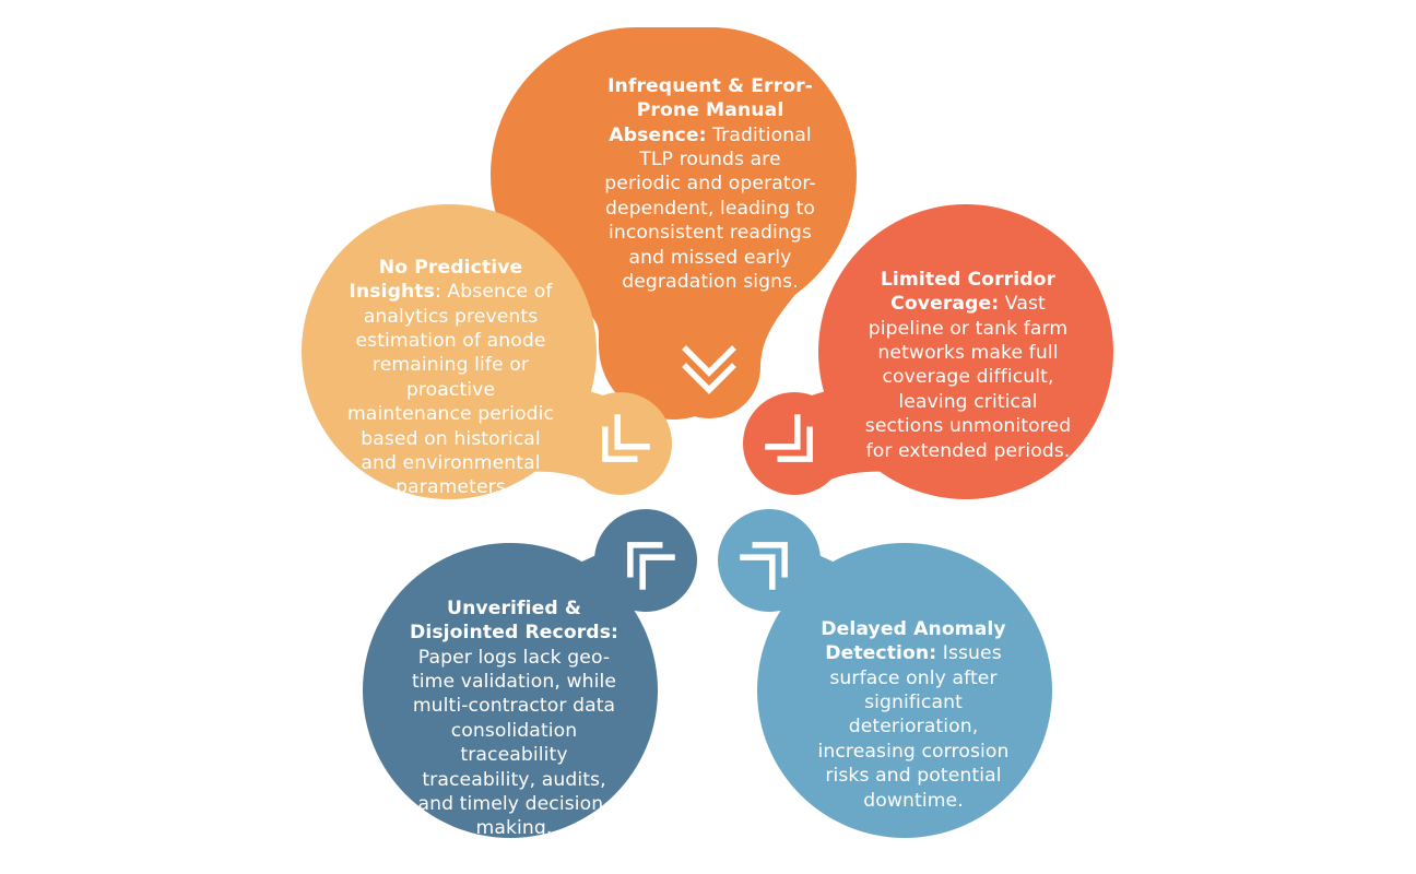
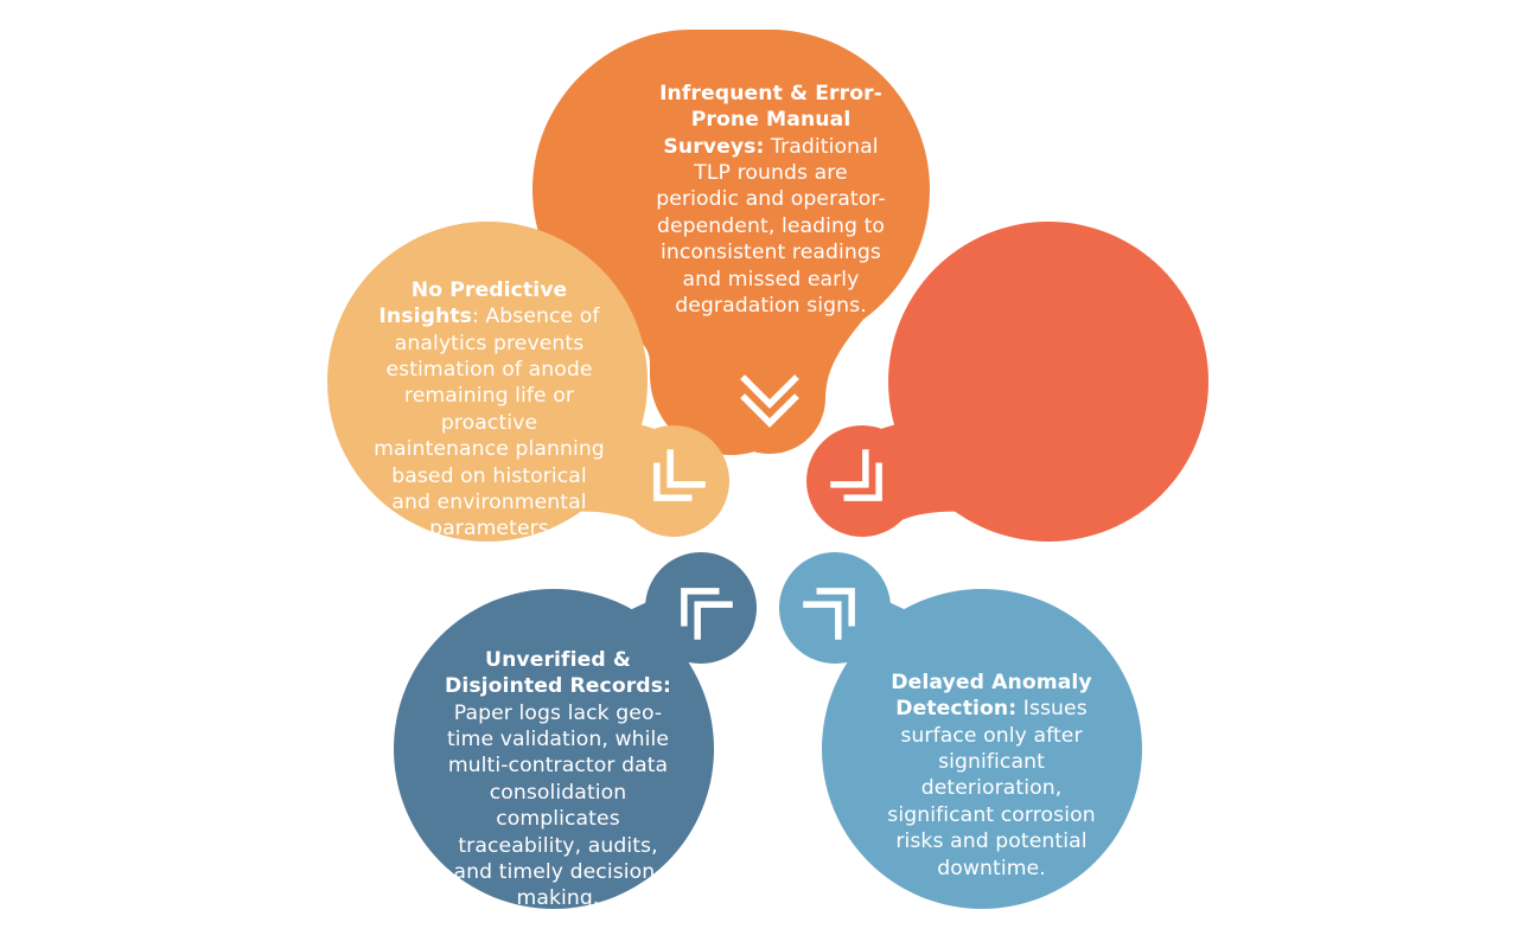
- Infrequent & Error-Prone Manual Absence: Traditional TLP rounds are periodic and operator-dependent, leading to inconsistent readings and missed early degradation signs.
+ Infrequent & Error-Prone Manual Surveys: Traditional TLP rounds are periodic and operator-dependent, leading to inconsistent readings and missed early degradation signs.
- Limited Corridor Coverage: Vast pipeline or tank farm networks make full coverage difficult, leaving critical sections unmonitored for extended periods.
- Delayed Anomaly Detection: Issues surface only after significant deterioration, increasing corrosion risks and potential downtime.
+ Delayed Anomaly Detection: Issues surface only after significant deterioration, significant corrosion risks and potential downtime.
- Unverified & Disjointed Records: Paper logs lack geo-time validation, while multi-contractor data consolidation traceability traceability, audits, and timely decision-making.
+ Unverified & Disjointed Records: Paper logs lack geo-time validation, while multi-contractor data consolidation complicates traceability, audits, and timely decision-making.
- No Predictive Insights: Absence of analytics prevents estimation of anode remaining life or proactive maintenance periodic based on historical and environmental parameters
+ No Predictive Insights: Absence of analytics prevents estimation of anode remaining life or proactive maintenance planning based on historical and environmental parameters
